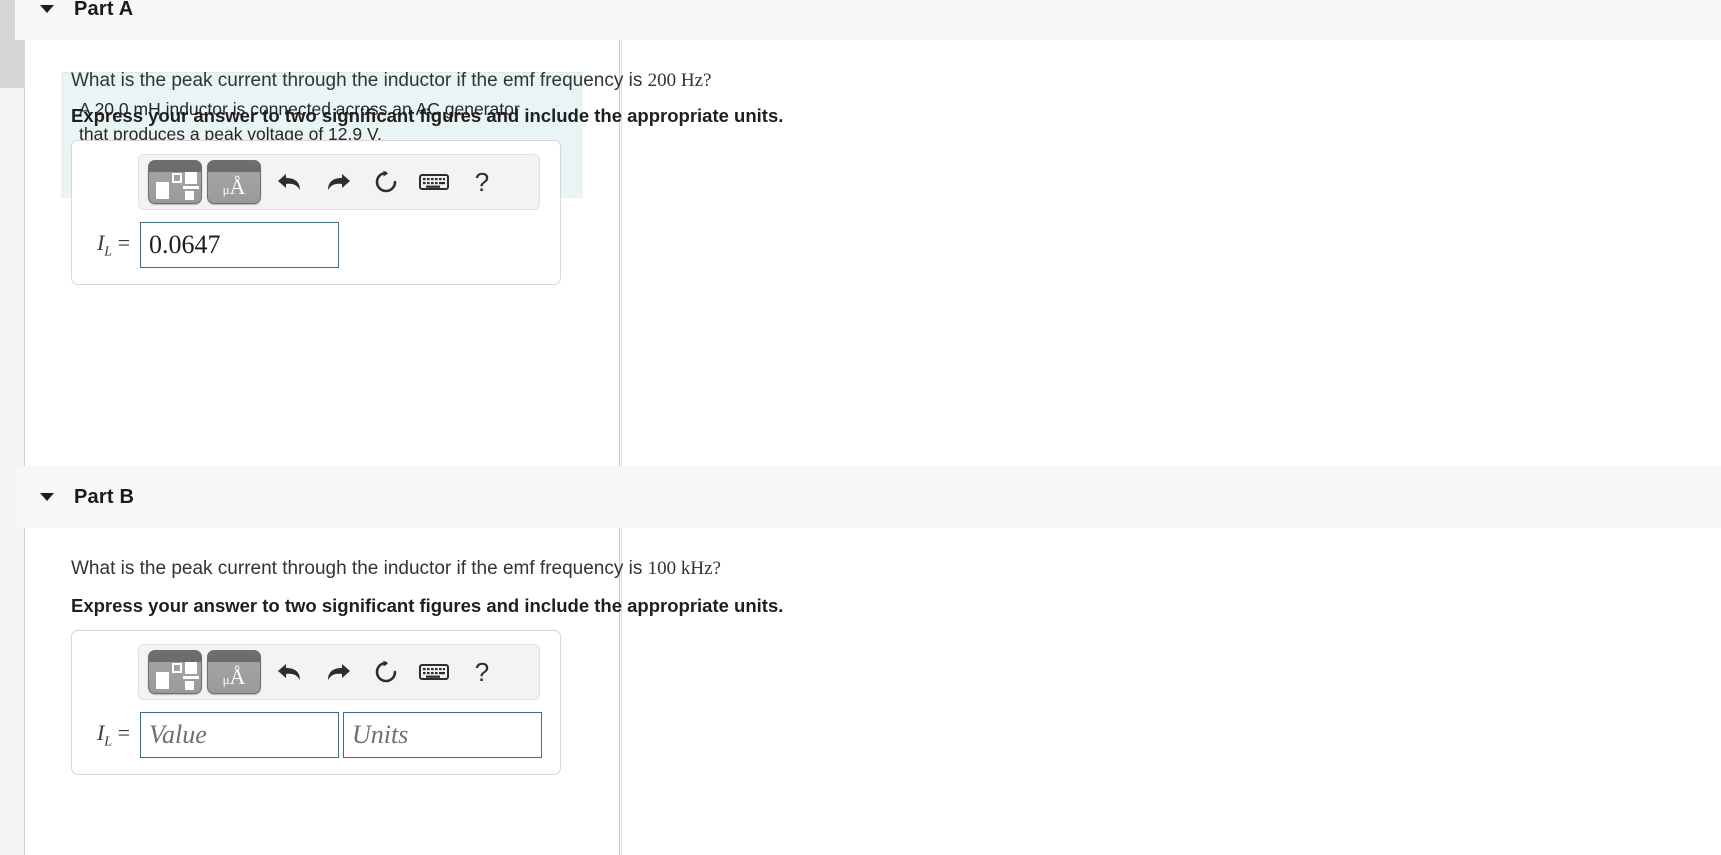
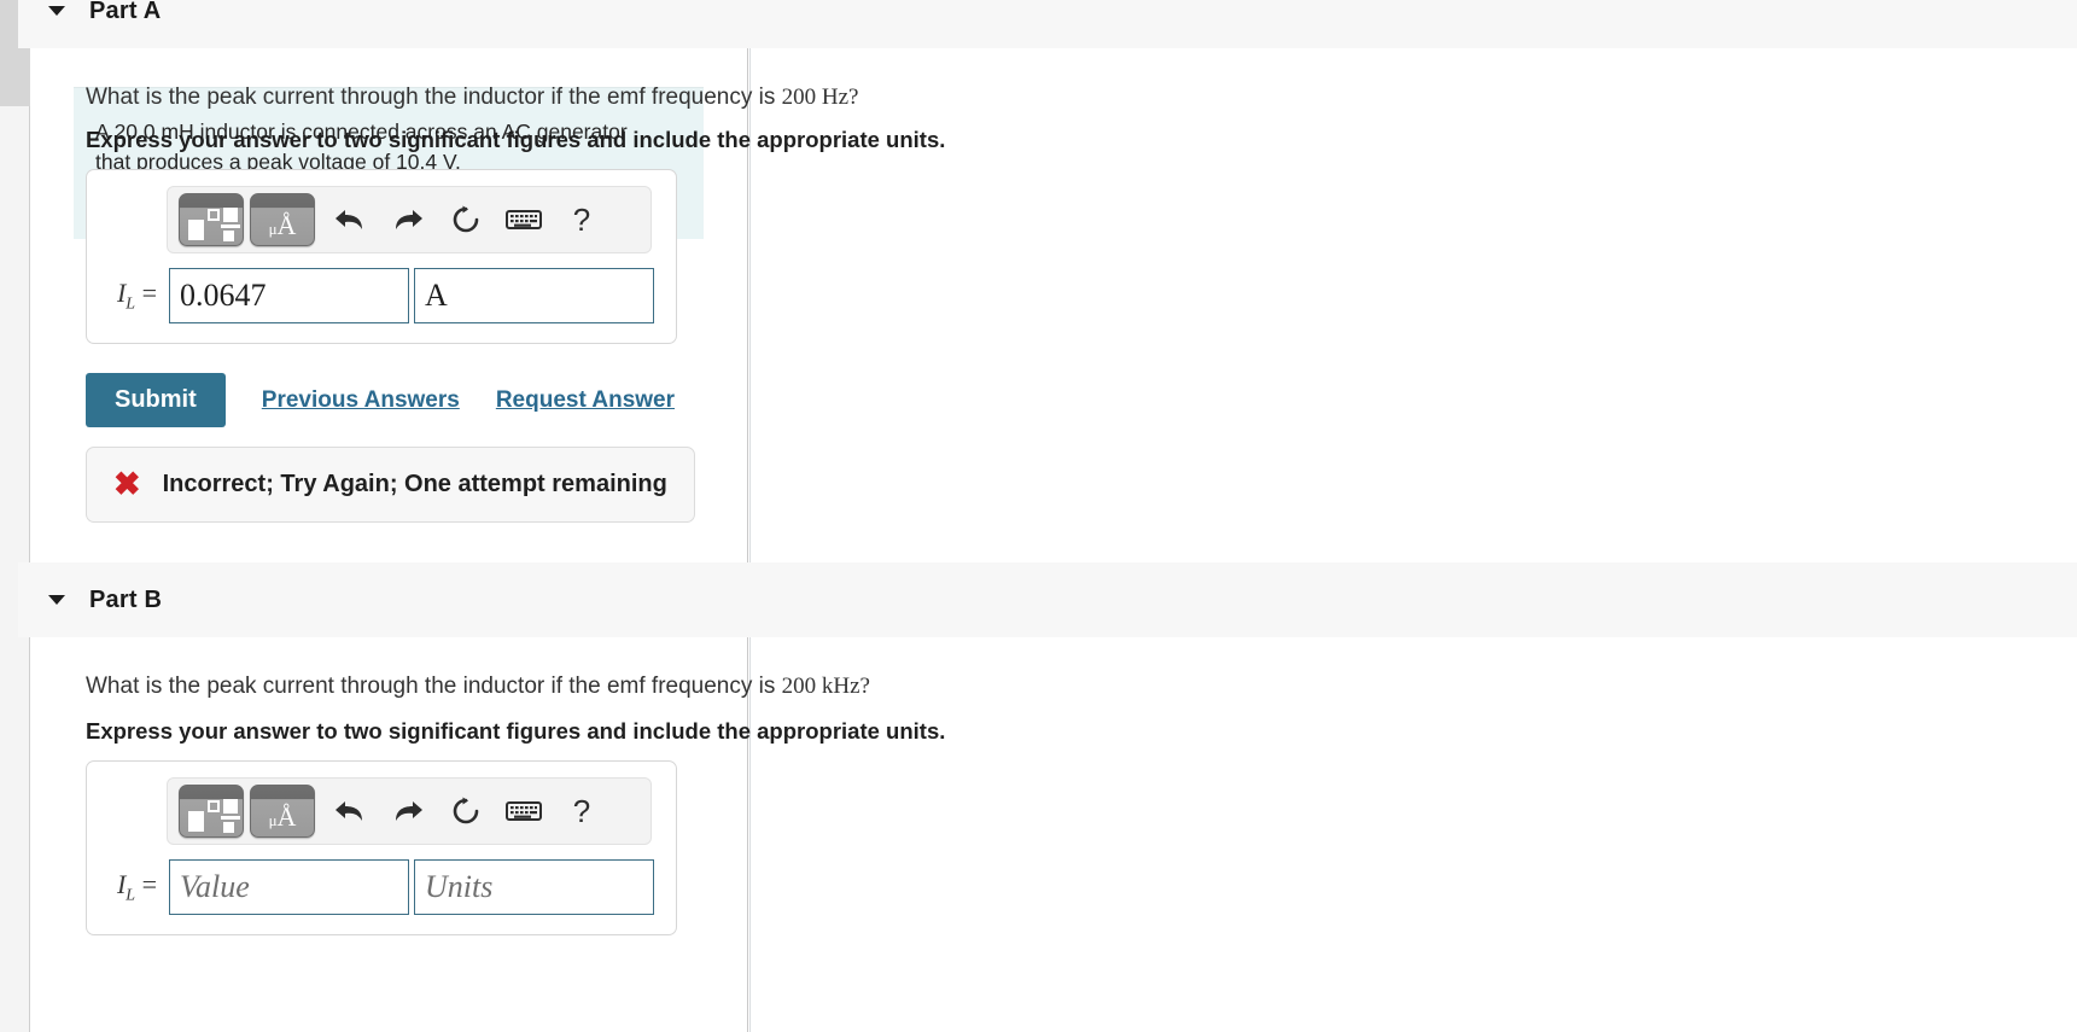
  A 20.0 mH inductor is connected across an AC generator
- that produces a peak voltage of 12.9 V.
+ that produces a peak voltage of 10.4 V.
  Part A
  What is the peak current through the inductor if the emf frequency is 200 Hz?
  Express your answer to two significant figures and include the appropriate units.
  μÅ
  ?
  IL =
  0.0647
+ A
+ Submit
+ Previous Answers
+ Request Answer
+ ✖
+ Incorrect; Try Again; One attempt remaining
  Part B
- What is the peak current through the inductor if the emf frequency is 100 kHz?
+ What is the peak current through the inductor if the emf frequency is 200 kHz?
  Express your answer to two significant figures and include the appropriate units.
  μÅ
  ?
  IL =
  Value
  Units
